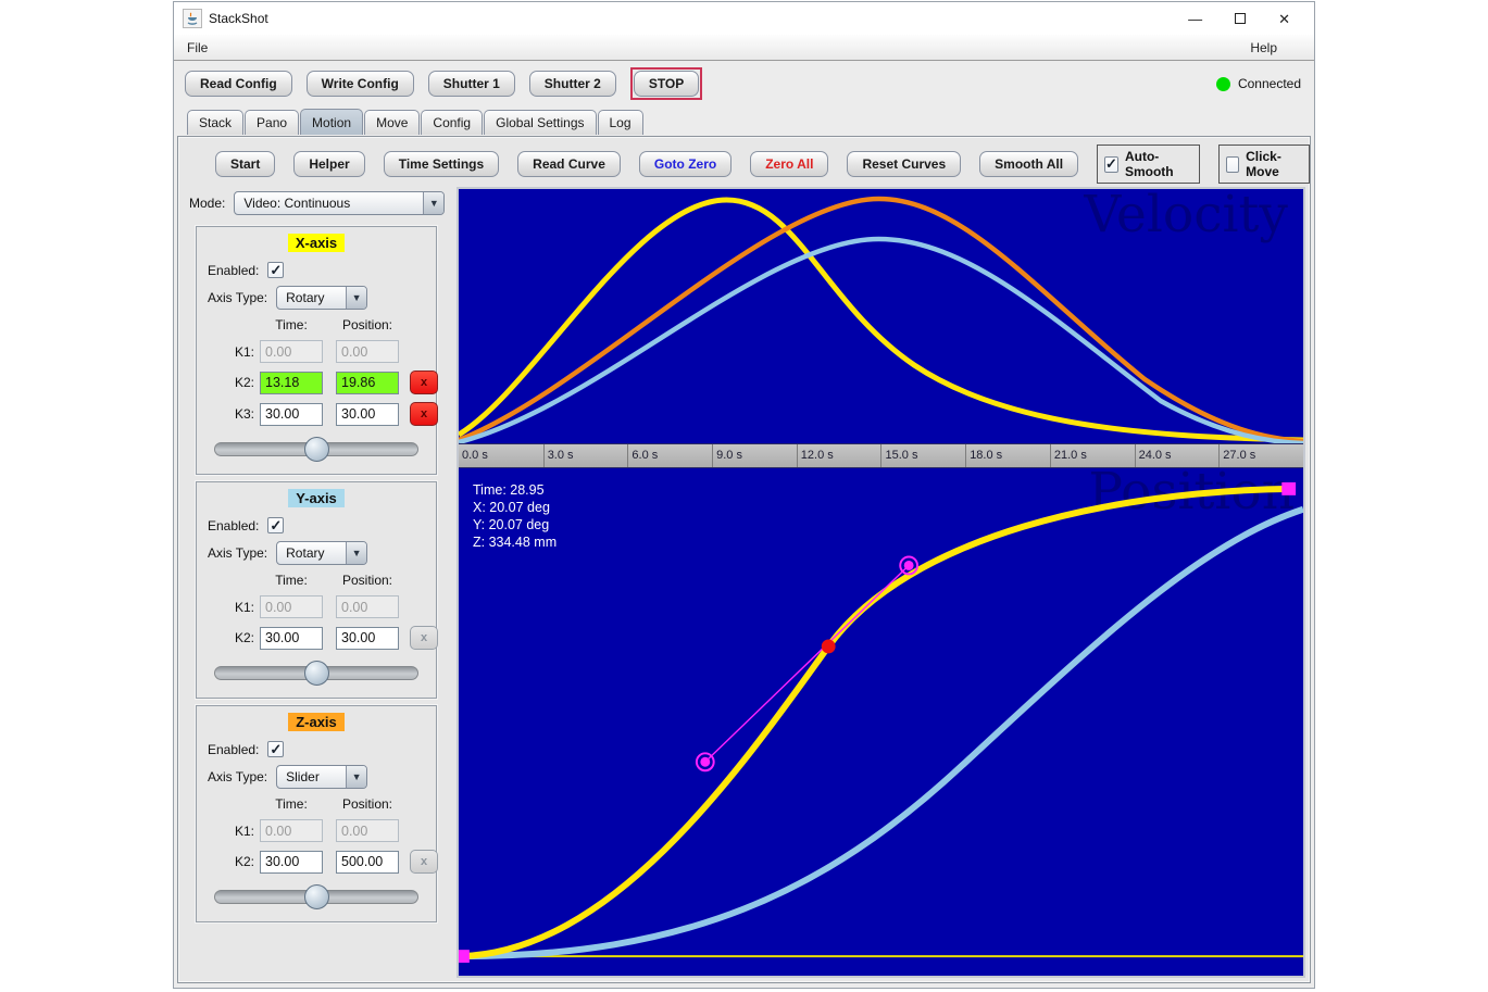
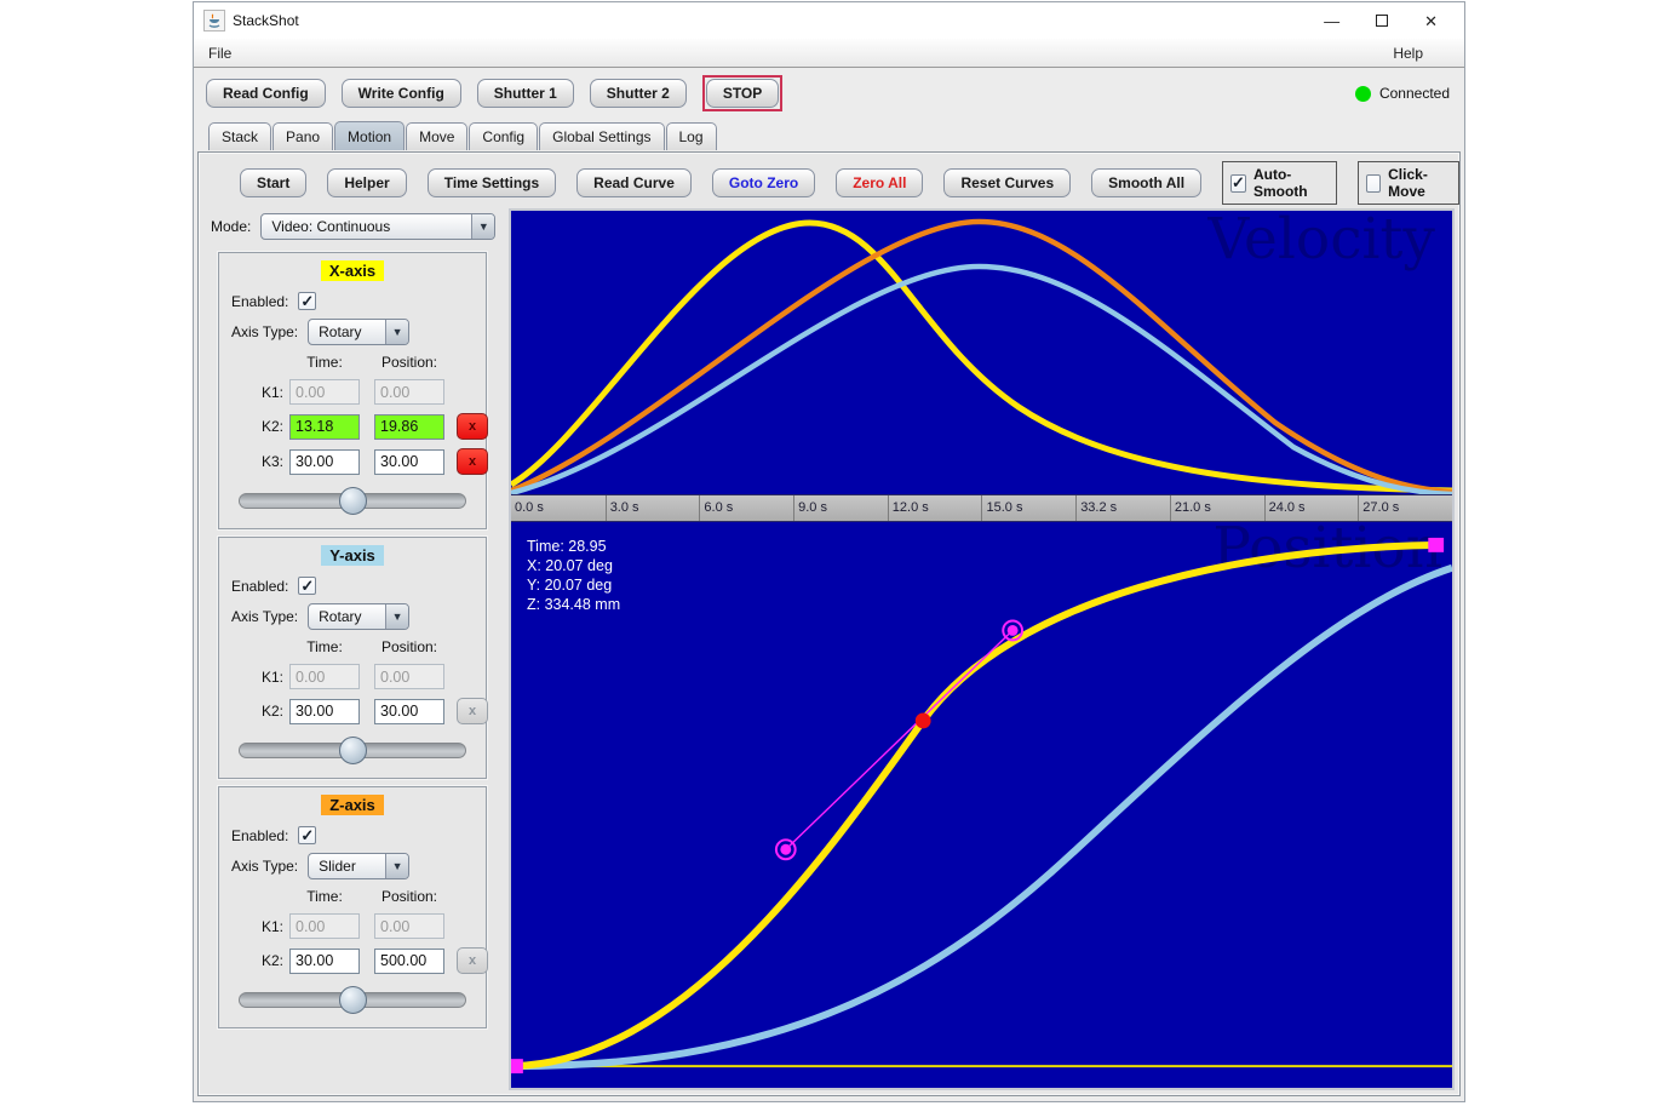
  StackShot
  —
  ✕
  File
  Help
  Read Config
  Write Config
  Shutter 1
  Shutter 2
  STOP
  Connected
  Stack
  Pano
  Motion
  Move
  Config
  Global Settings
  Log
  Start
  Helper
  Time Settings
  Read Curve
  Goto Zero
  Zero All
  Reset Curves
  Smooth All
  ✓
  Auto-Smooth
  Click-Move
  Mode:
  Video: Continuous
  ▼
  X-axis
  Enabled:
  ✓
  Axis Type:
  Rotary
  ▼
  Time:
  Position:
  K1:
  0.00
  0.00
  K2:
  13.18
  19.86
  x
  K3:
  30.00
  30.00
  x
  Y-axis
  Enabled:
  ✓
  Axis Type:
  Rotary
  ▼
  Time:
  Position:
  K1:
  0.00
  0.00
  K2:
  30.00
  30.00
  x
  Z-axis
  Enabled:
  ✓
  Axis Type:
  Slider
  ▼
  Time:
  Position:
  K1:
  0.00
  0.00
  K2:
  30.00
  500.00
  x
  Velocity
  0.0 s
  3.0 s
  6.0 s
  9.0 s
  12.0 s
  15.0 s
- 18.0 s
+ 33.2 s
  21.0 s
  24.0 s
  27.0 s
  Time: 28.95
  X: 20.07 deg
  Y: 20.07 deg
  Z: 334.48 mm
